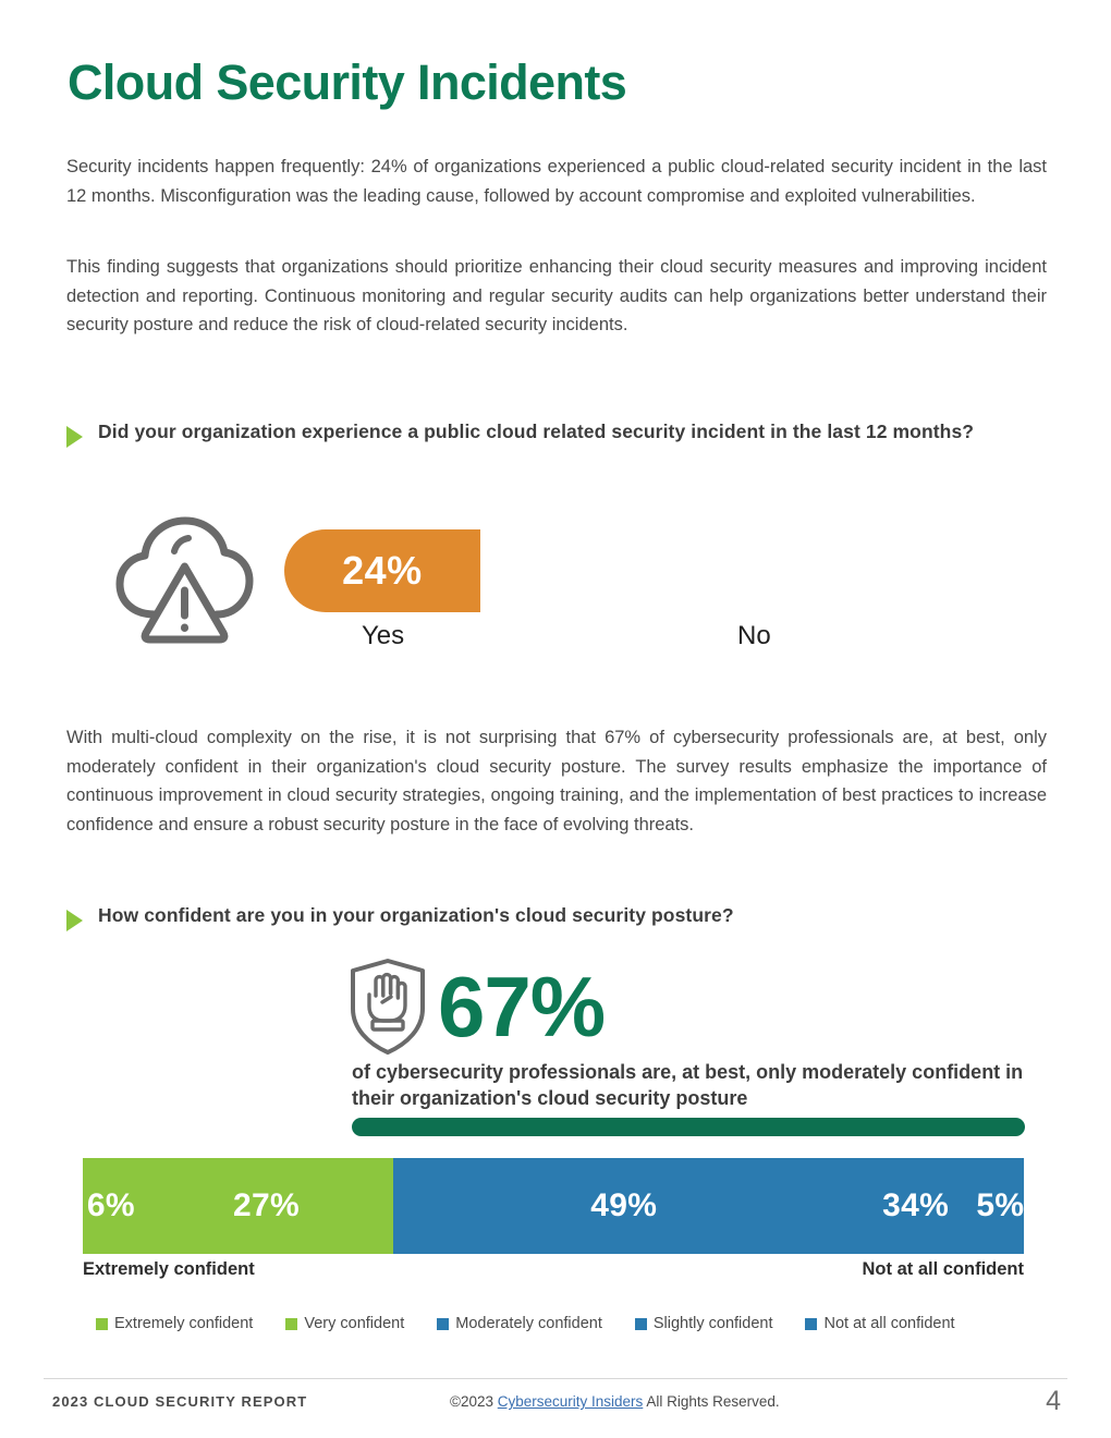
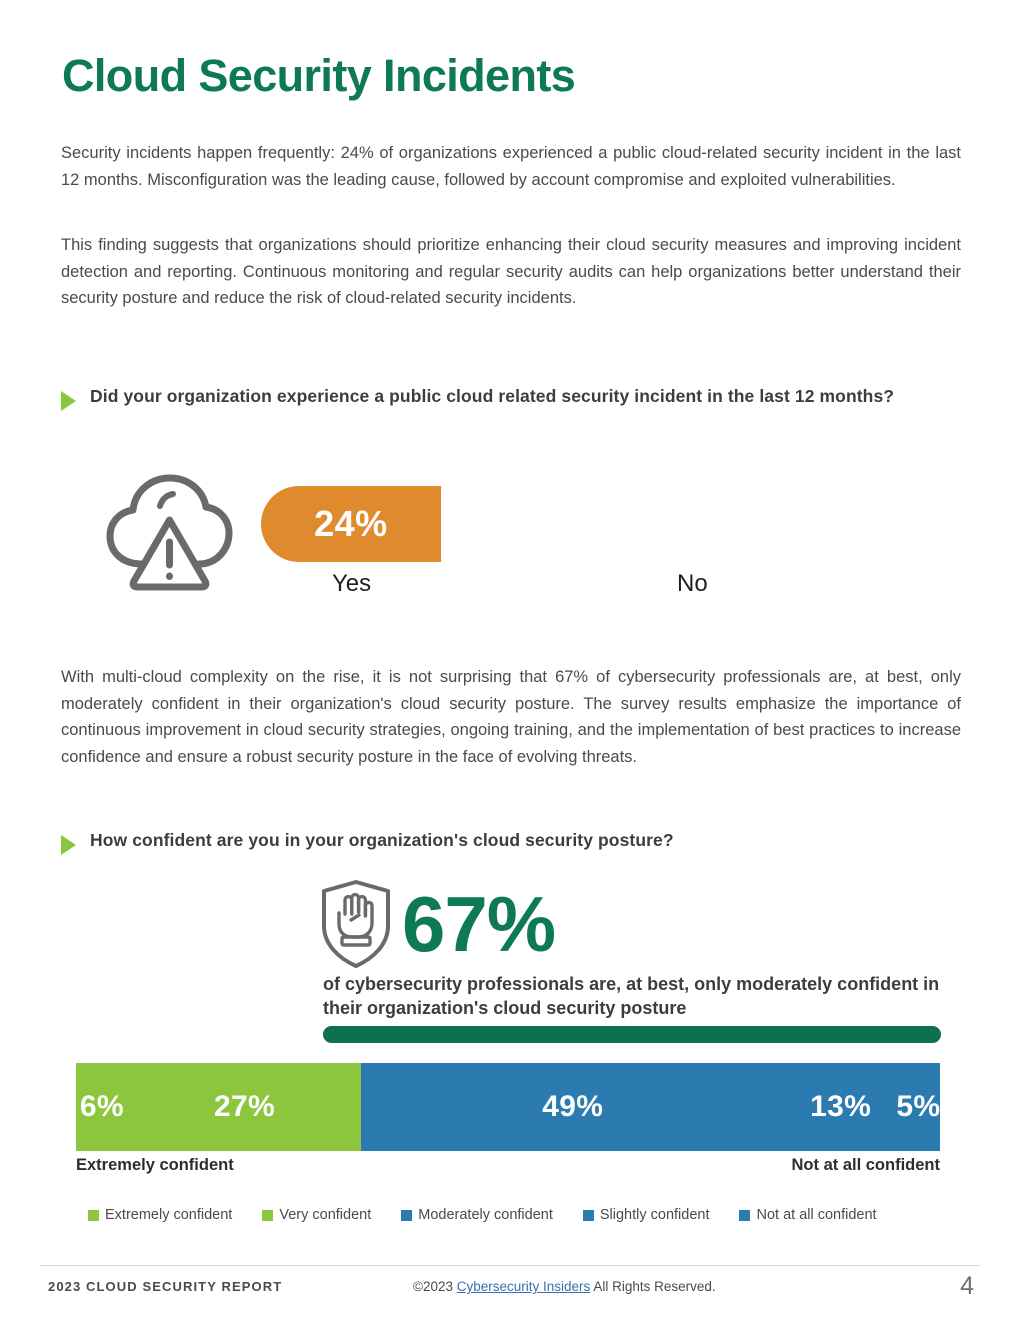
  Cloud Security Incidents
  Security incidents happen frequently: 24% of organizations experienced a public cloud-related security incident in the last 12 months. Misconfiguration was the leading cause, followed by account compromise and exploited vulnerabilities.
  This finding suggests that organizations should prioritize enhancing their cloud security measures and improving incident detection and reporting. Continuous monitoring and regular security audits can help organizations better understand their security posture and reduce the risk of cloud-related security incidents.
  Did your organization experience a public cloud related security incident in the last 12 months?
  24%
  Yes
  No
  With multi-cloud complexity on the rise, it is not surprising that 67% of cybersecurity professionals are, at best, only moderately confident in their organization's cloud security posture. The survey results emphasize the importance of continuous improvement in cloud security strategies, ongoing training, and the implementation of best practices to increase confidence and ensure a robust security posture in the face of evolving threats.
  How confident are you in your organization's cloud security posture?
  67%
  of cybersecurity professionals are, at best, only moderately confident in their organization's cloud security posture
  6%
  27%
  49%
- 34%
+ 13%
  5%
  Extremely confident
  Not at all confident
  Extremely confident
  Very confident
  Moderately confident
  Slightly confident
  Not at all confident
  2023 CLOUD SECURITY REPORT
  ©2023 Cybersecurity Insiders All Rights Reserved.
  4
